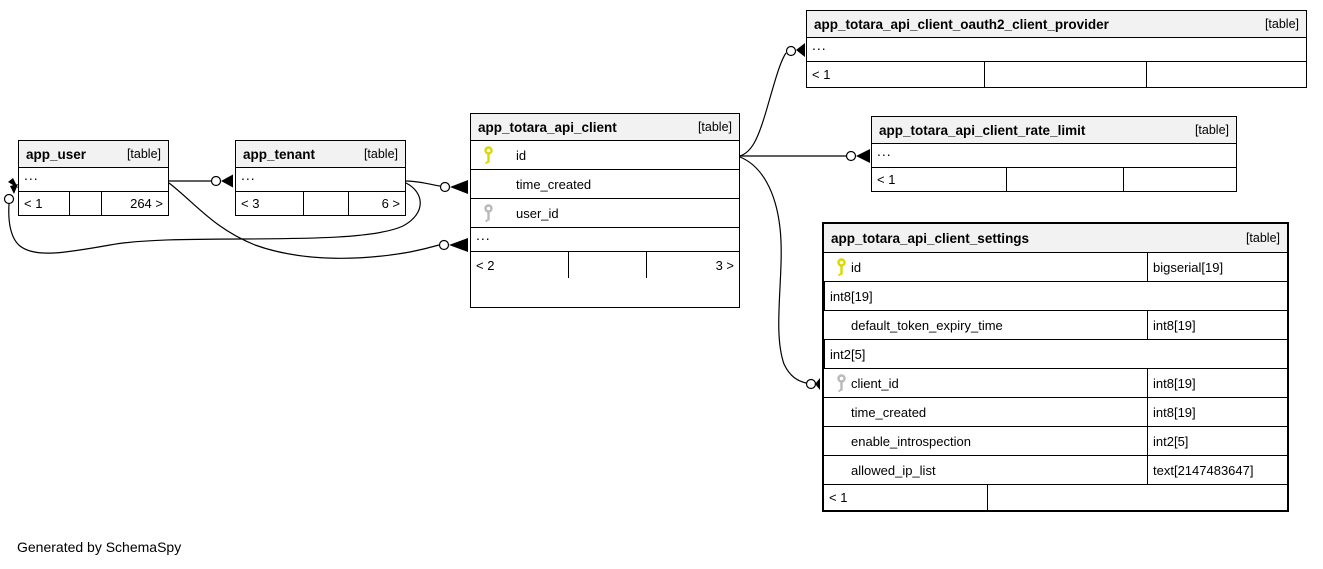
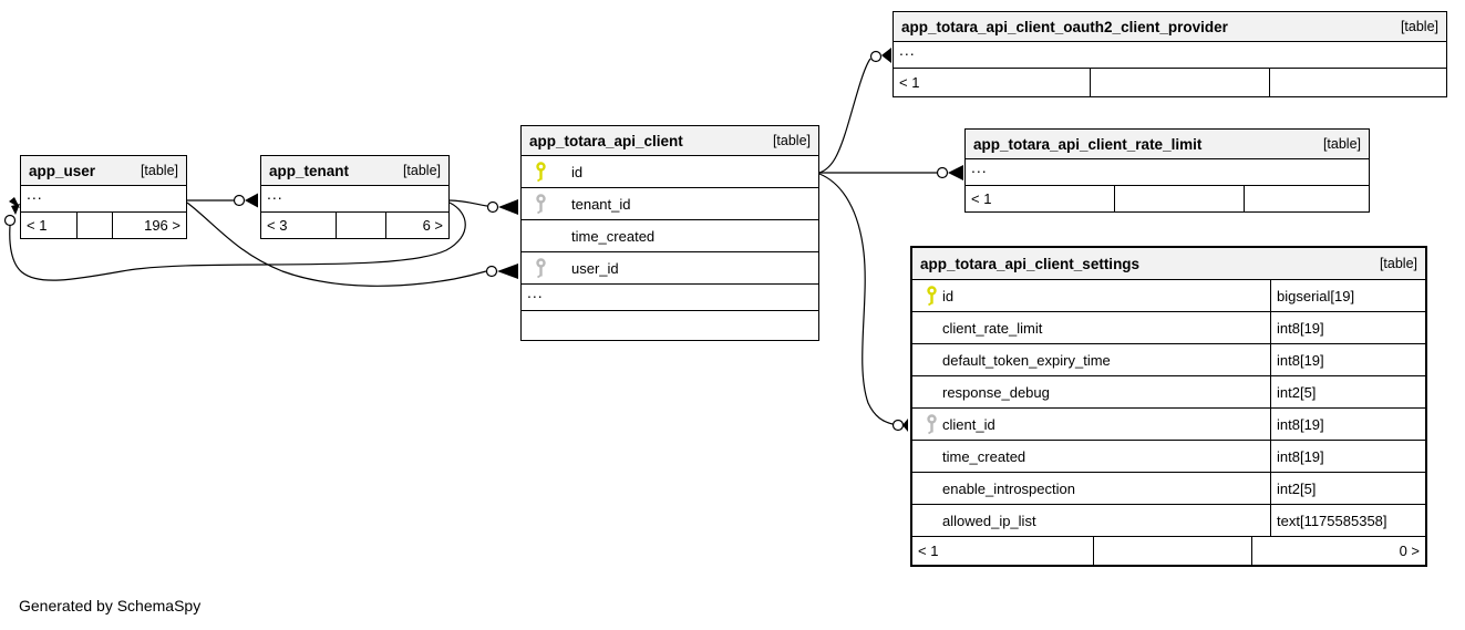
  app_user
  [table]
  ...
  < 1
- 264 >
+ 196 >
  app_tenant
  [table]
  ...
  < 3
  6 >
  app_totara_api_client
  [table]
  id
+ tenant_id
  time_created
  user_id
  ...
- < 2
- 3 >
  app_totara_api_client_oauth2_client_provider
  [table]
  ...
  < 1
  app_totara_api_client_rate_limit
  [table]
  ...
  < 1
  app_totara_api_client_settings
  [table]
  id
  bigserial[19]
+ client_rate_limit
  int8[19]
  default_token_expiry_time
  int8[19]
+ response_debug
  int2[5]
  client_id
  int8[19]
  time_created
  int8[19]
  enable_introspection
  int2[5]
  allowed_ip_list
- text[2147483647]
+ text[1175585358]
  < 1
+ 0 >
  Generated by SchemaSpy
